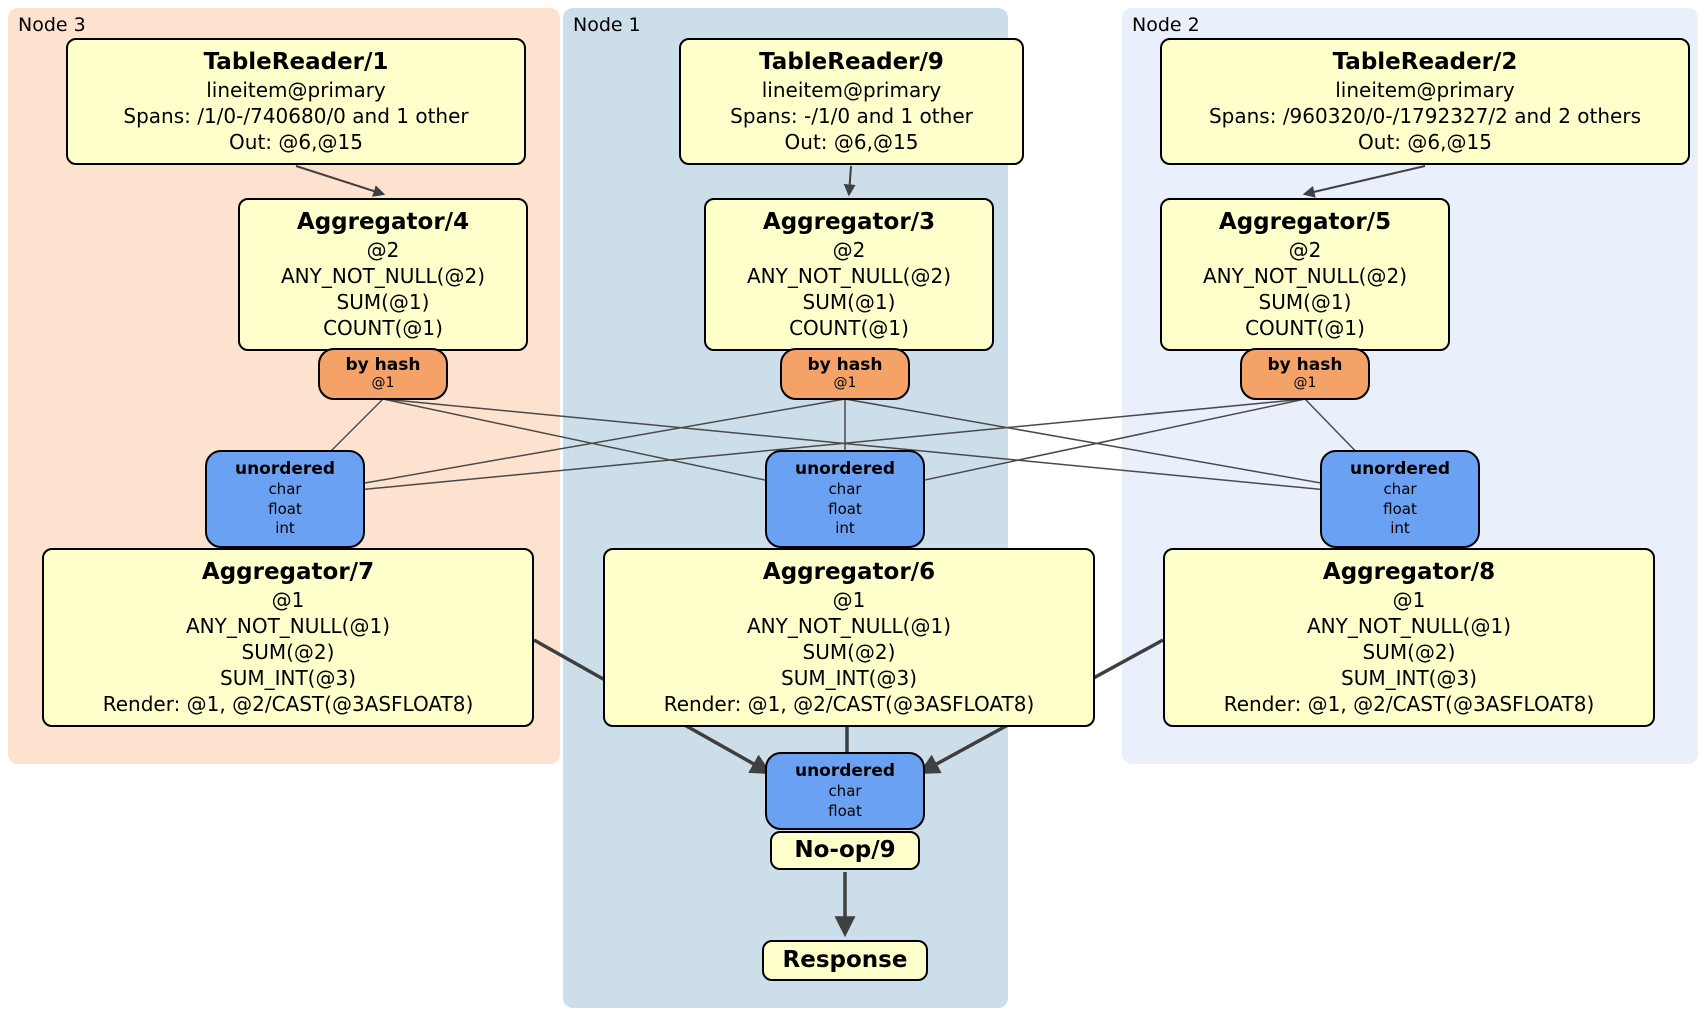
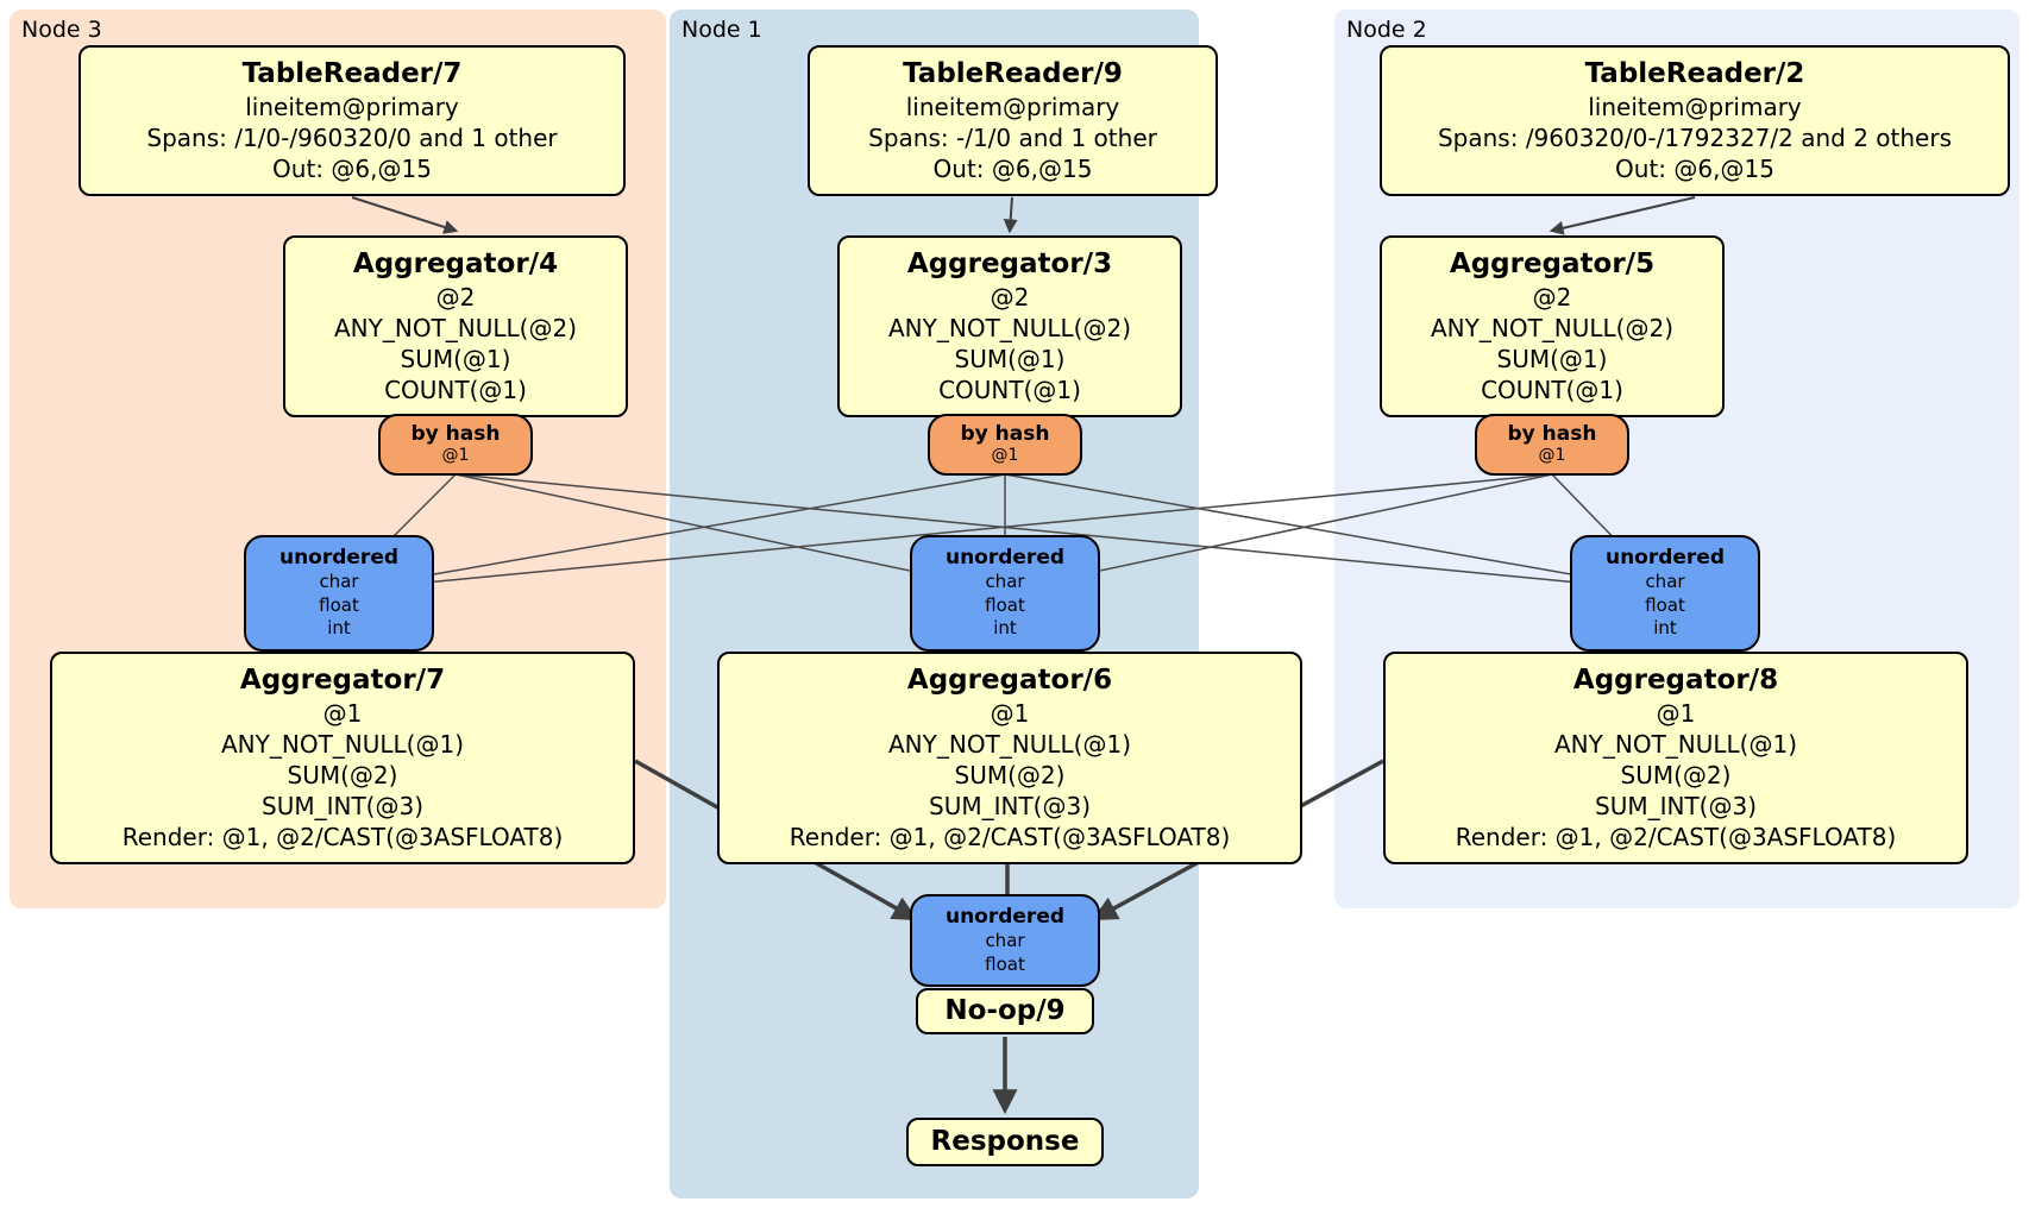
  Node 3
  Node 1
  Node 2
- TableReader/1
+ TableReader/7
  lineitem@primary
- Spans: /1/0-/740680/0 and 1 other
+ Spans: /1/0-/960320/0 and 1 other
  Out: @6,@15
  TableReader/9
  lineitem@primary
  Spans: -/1/0 and 1 other
  Out: @6,@15
  TableReader/2
  lineitem@primary
  Spans: /960320/0-/1792327/2 and 2 others
  Out: @6,@15
  Aggregator/4
  @2
  ANY_NOT_NULL(@2)
  SUM(@1)
  COUNT(@1)
  Aggregator/3
  @2
  ANY_NOT_NULL(@2)
  SUM(@1)
  COUNT(@1)
  Aggregator/5
  @2
  ANY_NOT_NULL(@2)
  SUM(@1)
  COUNT(@1)
  by hash
  @1
  by hash
  @1
  by hash
  @1
  unordered
  char
  float
  int
  unordered
  char
  float
  int
  unordered
  char
  float
  int
  Aggregator/7
  @1
  ANY_NOT_NULL(@1)
  SUM(@2)
  SUM_INT(@3)
  Render: @1, @2/CAST(@3ASFLOAT8)
  Aggregator/6
  @1
  ANY_NOT_NULL(@1)
  SUM(@2)
  SUM_INT(@3)
  Render: @1, @2/CAST(@3ASFLOAT8)
  Aggregator/8
  @1
  ANY_NOT_NULL(@1)
  SUM(@2)
  SUM_INT(@3)
  Render: @1, @2/CAST(@3ASFLOAT8)
  unordered
  char
  float
  No-op/9
  Response
